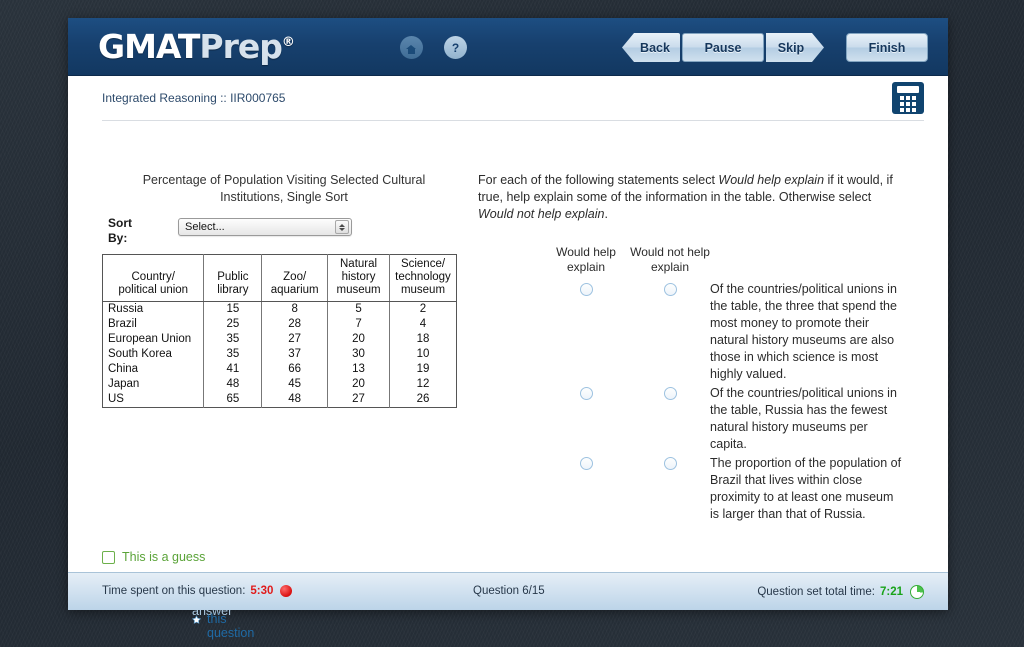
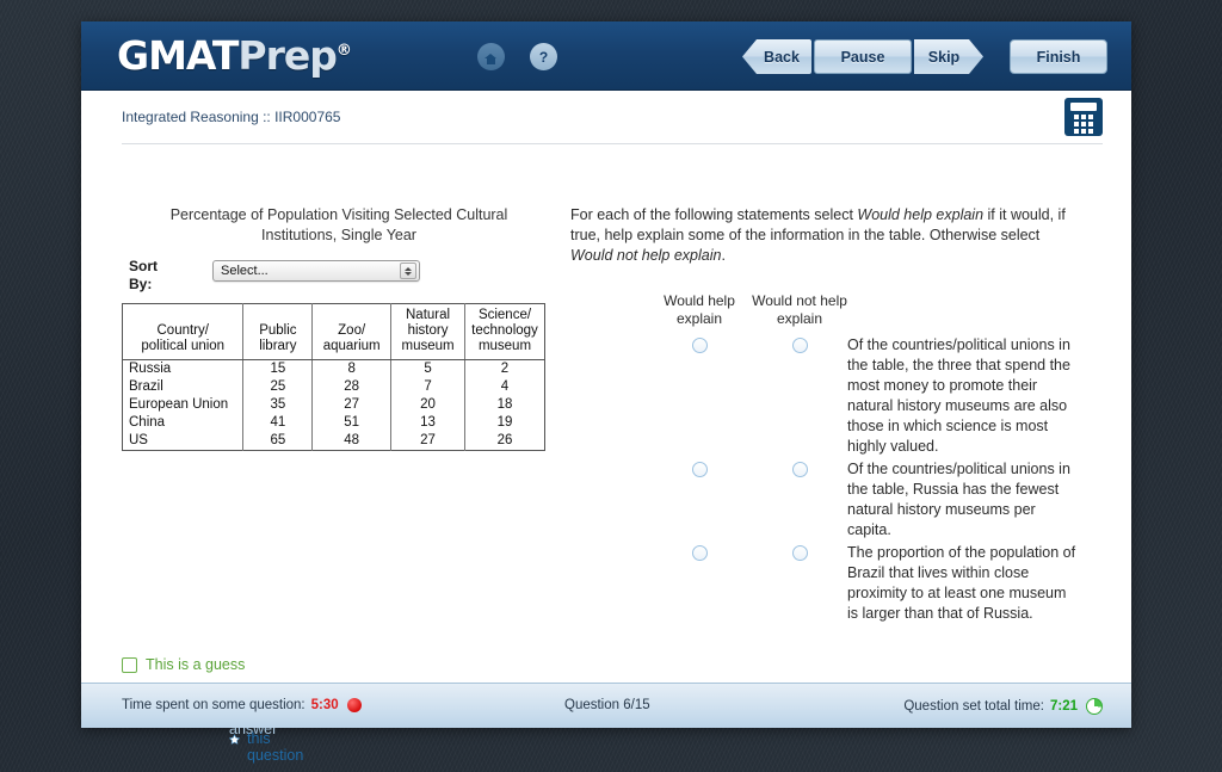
  GMATPrep®
  ?
  Back
  Pause
  Skip
  Finish
  Integrated Reasoning :: IIR000765
- Percentage of Population Visiting Selected Cultural Institutions, Single Sort
+ Percentage of Population Visiting Selected Cultural Institutions, Single Year
  Sort
  By:
  Select...
  Country/political union	Publiclibrary	Zoo/aquarium	Naturalhistorymuseum	Science/technologymuseum
  Russia	15	8	5	2
  Brazil	25	28	7	4
  European Union	35	27	20	18
- South Korea	35	37	30	10
- China	41	66	13	19
+ China	41	51	13	19
- Japan	48	45	20	12
  US	65	48	27	26
  For each of the following statements select Would help explain if it would, if true, help explain some of the information in the table. Otherwise select Would not help explain.
  Would help explain
  Would not help explain
  Of the countries/political unions in the table, the three that spend the most money to promote their natural history museums are also those in which science is most highly valued.
  Of the countries/political unions in the table, Russia has the fewest natural history museums per capita.
  The proportion of the population of Brazil that lives within close proximity to at least one museum is larger than that of Russia.
  This is a guess
- Time spent on this question:
+ Time spent on some question:
  5:30
  Question 6/15
  Question set total time:
  7:21
